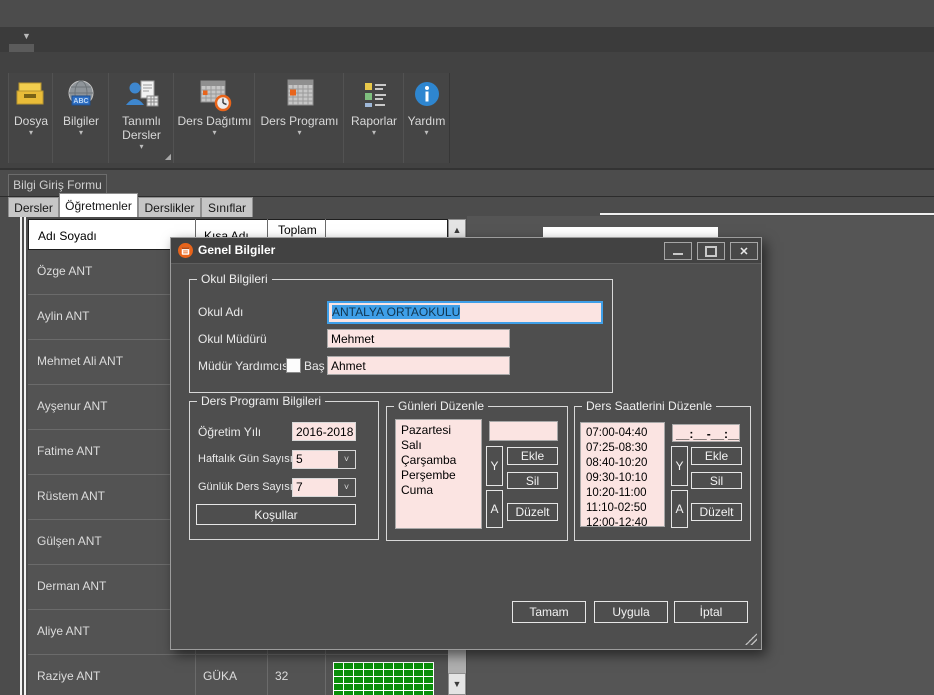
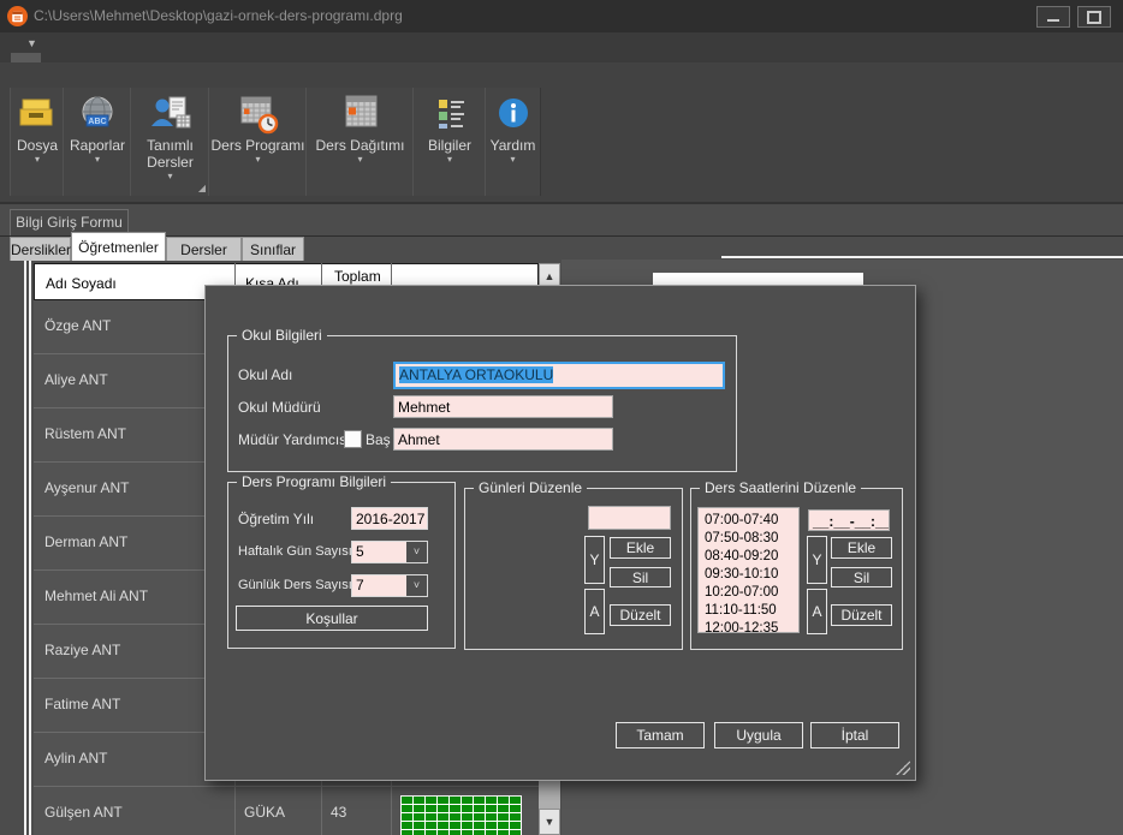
+ C:\Users\Mehmet\Desktop\gazi-ornek-ders-programı.dprg
  ▼
  Dosya
  ▾
- Bilgiler
+ Raporlar
  ▾
  Tanımlı Dersler
  ▾
  ◢
- Ders Dağıtımı
+ Ders Programı
  ▾
- Ders Programı
+ Ders Dağıtımı
  ▾
- Raporlar
+ Bilgiler
  ▾
  Yardım
  ▾
  Bilgi Giriş Formu
- Dersler
+ Derslikler
  Öğretmenler
- Derslikler
+ Dersler
  Sınıflar
  Adı Soyadı
  Kısa Adı
  Toplam
  Özge ANT
- Aylin ANT
+ Aliye ANT
- Mehmet Ali ANT
+ Rüstem ANT
  Ayşenur ANT
- Fatime ANT
+ Derman ANT
- Rüstem ANT
+ Mehmet Ali ANT
- Gülşen ANT
+ Raziye ANT
- Derman ANT
+ Fatime ANT
- Aliye ANT
+ Aylin ANT
- Raziye ANT
+ Gülşen ANT
  GÜKA
- 32
+ 43
  ▲
  ▼
- Genel Bilgiler
- ✕
  Okul Bilgileri
  Okul Adı
  ANTALYA ORTAOKULU
  Okul Müdürü
  Mehmet
  Müdür Yardımcı
  Baş
  Ahmet
  Ders Programı Bilgileri
  Öğretim Yılı
- 2016-2018
+ 2016-2017
  Haftalık Gün Sayısı
  5
  ˅
  Günlük Ders Sayısı
  7
  ˅
  Koşullar
  Günleri Düzenle
- Pazartesi
- Salı
- Çarşamba
- Perşembe
- Cuma
  Y
  A
  Ekle
  Sil
  Düzelt
  Ders Saatlerini Düzenle
- 07:00-04:40
+ 07:00-07:40
- 07:25-08:30
+ 07:50-08:30
- 08:40-10:20
+ 08:40-09:20
  09:30-10:10
- 10:20-11:00
+ 10:20-07:00
- 11:10-02:50
+ 11:10-11:50
- 12:00-12:40
+ 12:00-12:35
  __:__-__:__
  Y
  A
  Ekle
  Sil
  Düzelt
  Tamam
  Uygula
  İptal
